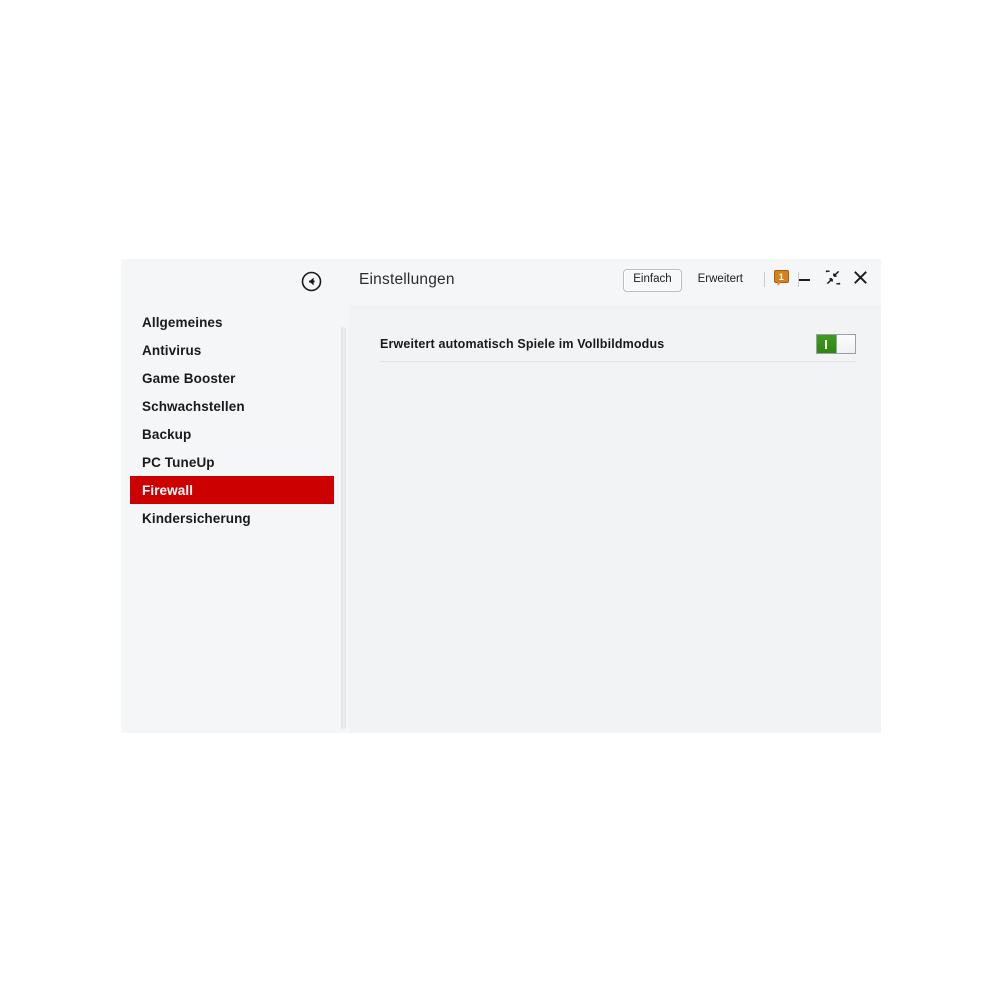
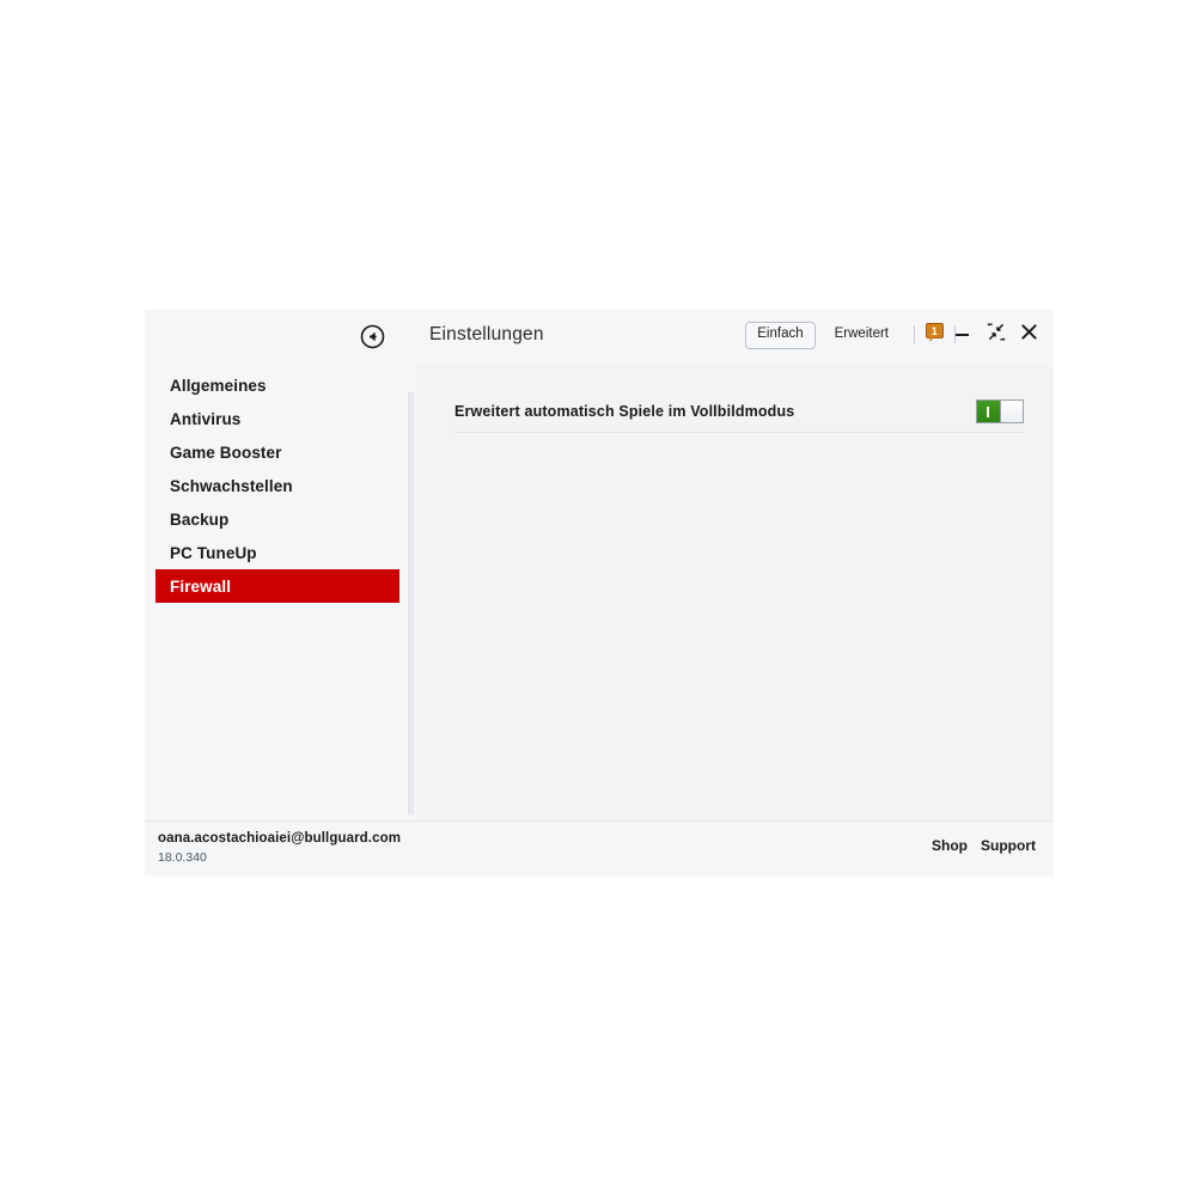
  Einstellungen
  Einfach
  Erweitert
  1
  Allgemeines
  Antivirus
  Game Booster
  Schwachstellen
  Backup
  PC TuneUp
  Firewall
- Kindersicherung
  Erweitert automatisch Spiele im Vollbildmodus
+ oana.acostachioaiei@bullguard.com
+ 18.0.340
+ Shop
+ Support
